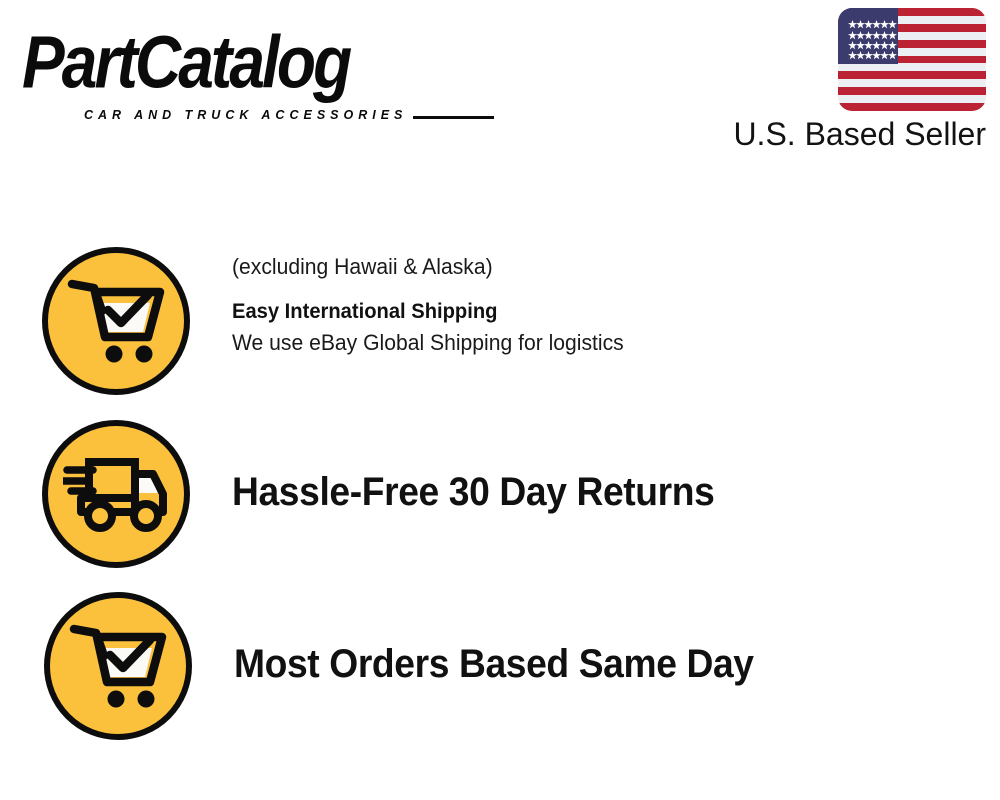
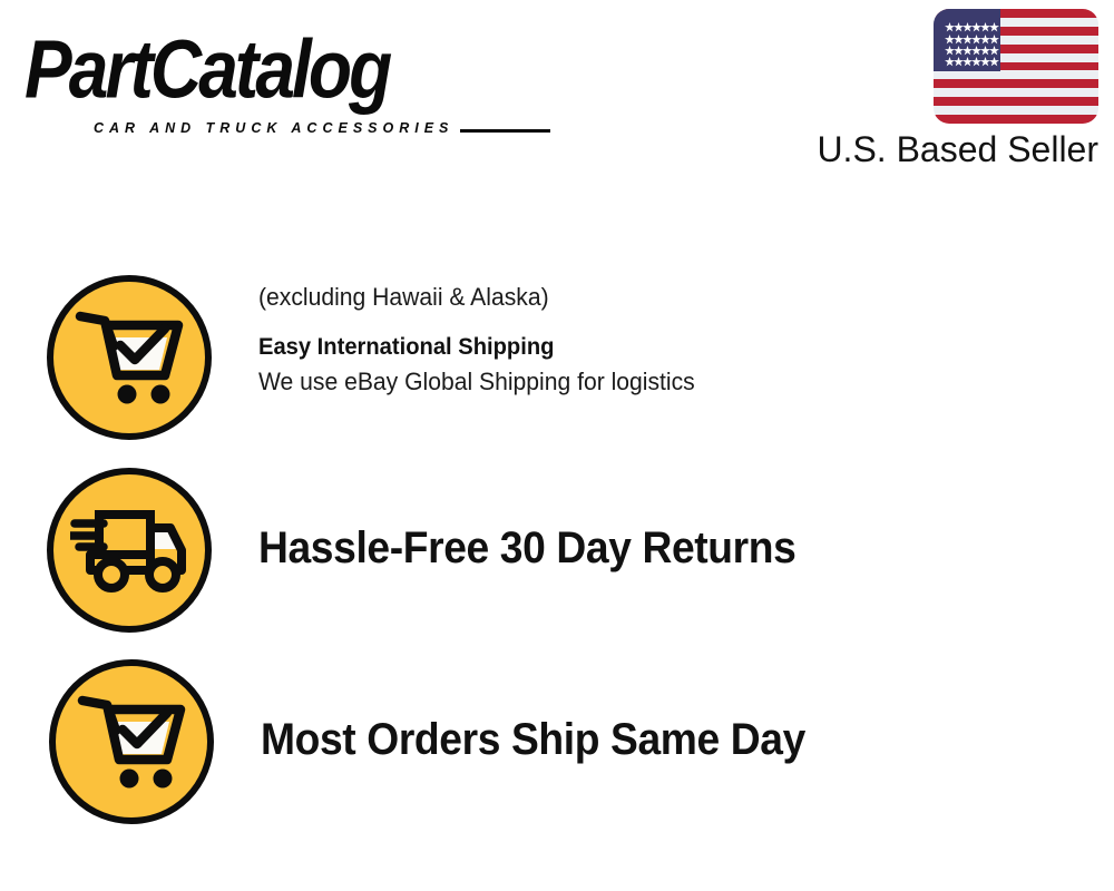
  PartCatalog
  CAR AND TRUCK ACCESSORIES
  U.S. Based Seller
  (excluding Hawaii & Alaska)
  Easy International Shipping
  We use eBay Global Shipping for logistics
  Hassle-Free 30 Day Returns
- Most Orders Based Same Day
+ Most Orders Ship Same Day
